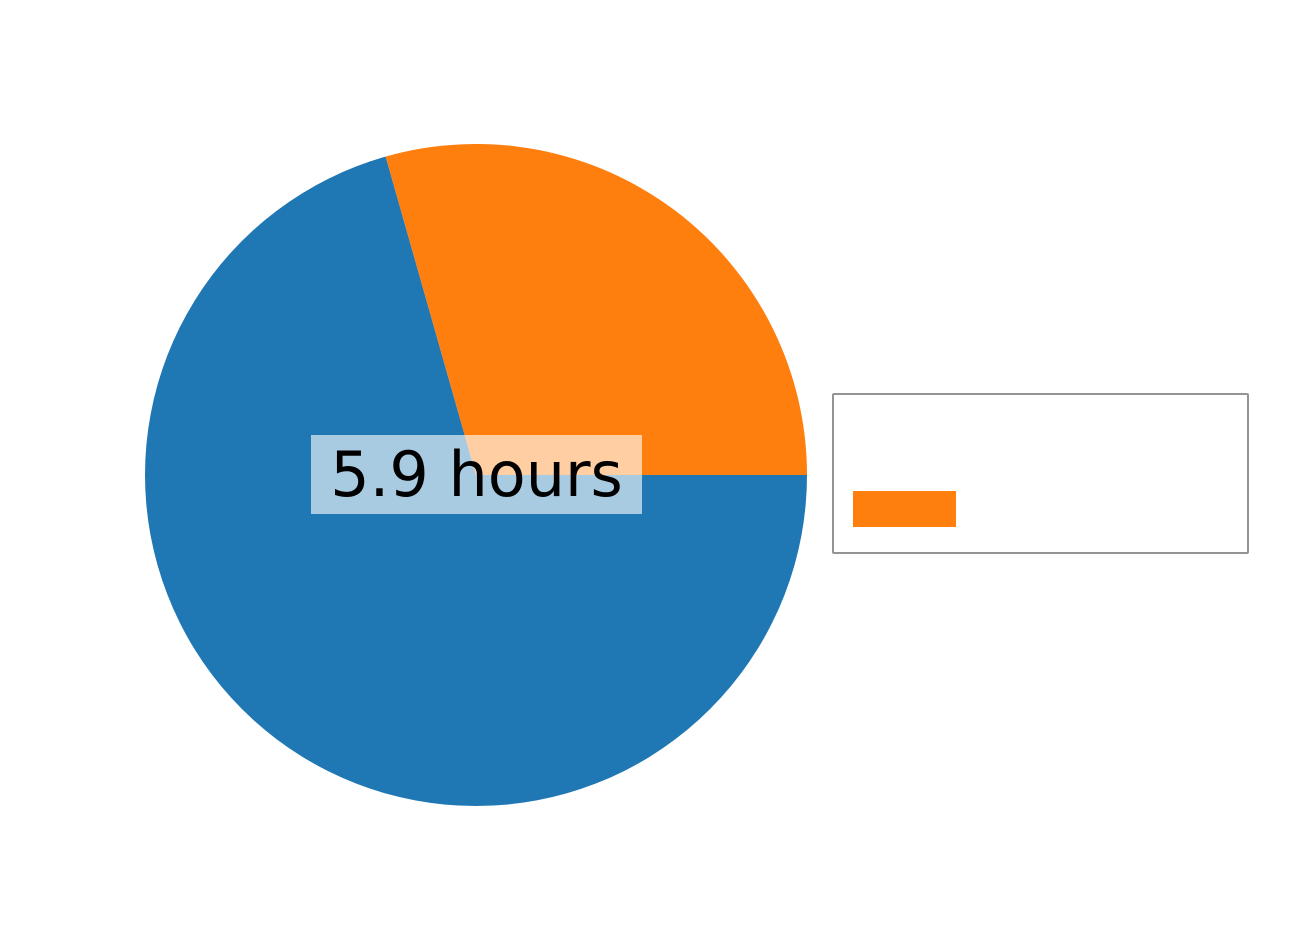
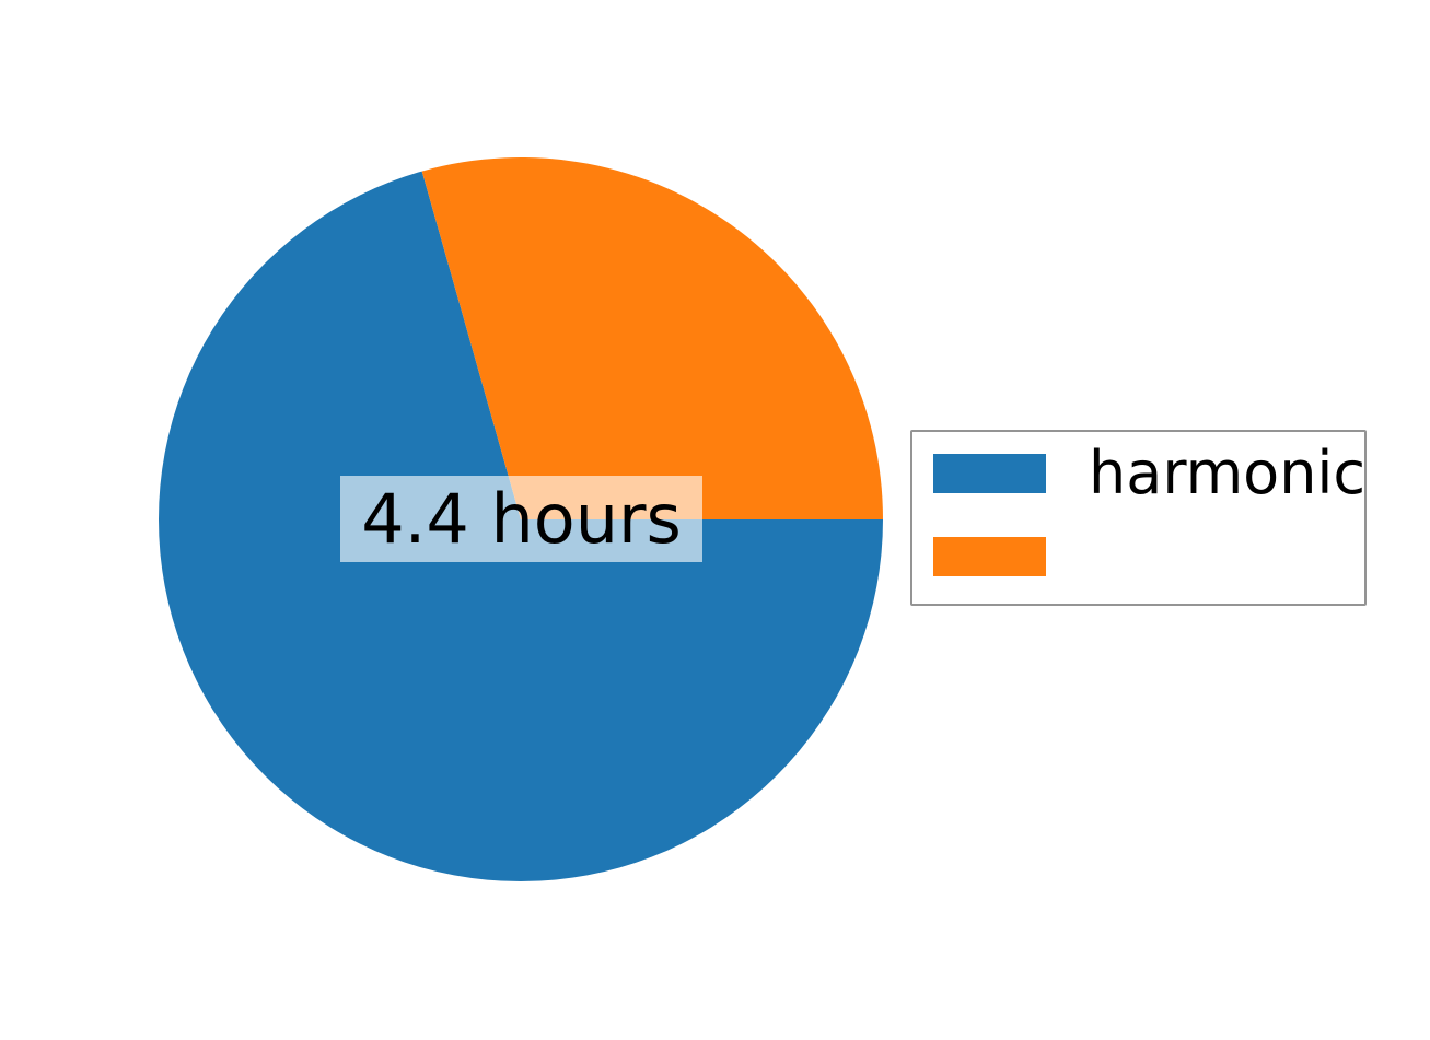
- 5.9 hours
+ 4.4 hours
+ harmonic
